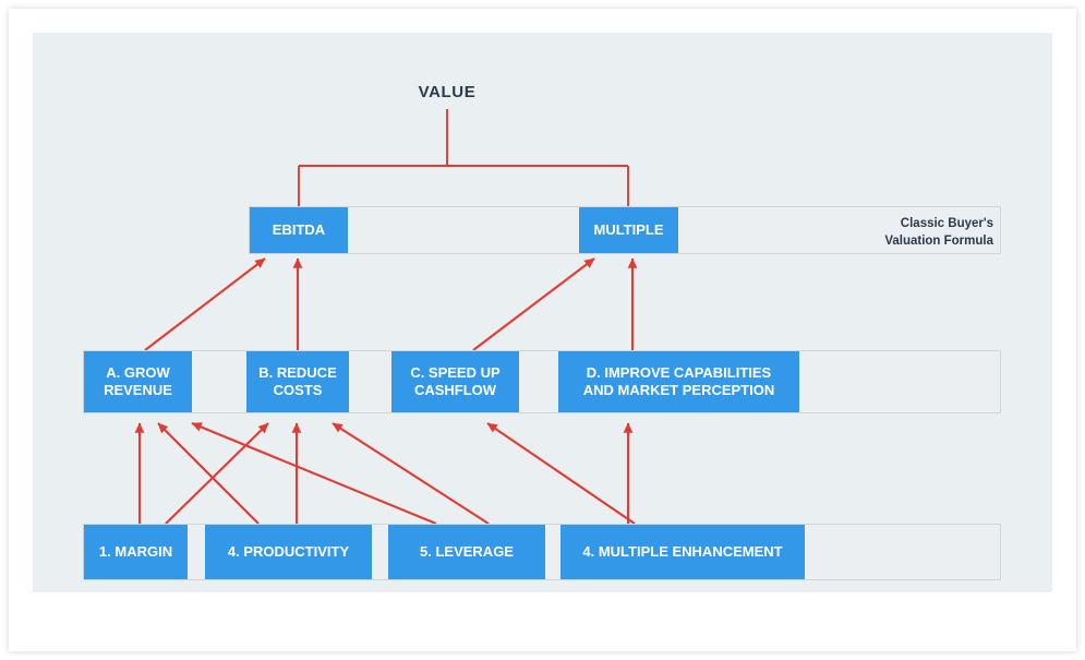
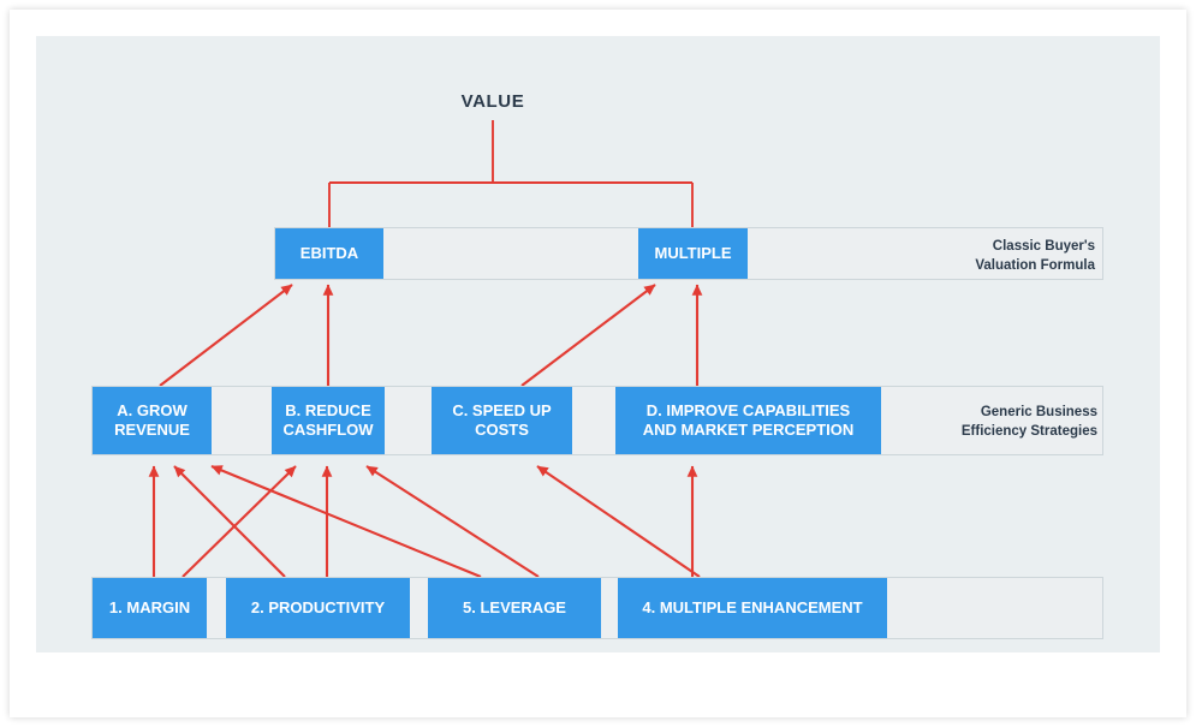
  VALUE
  EBITDA
  MULTIPLE
  Classic Buyer's
  Valuation Formula
  A. GROW
  REVENUE
  B. REDUCE
- COSTS
+ CASHFLOW
  C. SPEED UP
- CASHFLOW
+ COSTS
  D. IMPROVE CAPABILITIES
  AND MARKET PERCEPTION
+ Generic Business
+ Efficiency Strategies
  1. MARGIN
- 4. PRODUCTIVITY
+ 2. PRODUCTIVITY
  5. LEVERAGE
  4. MULTIPLE ENHANCEMENT
